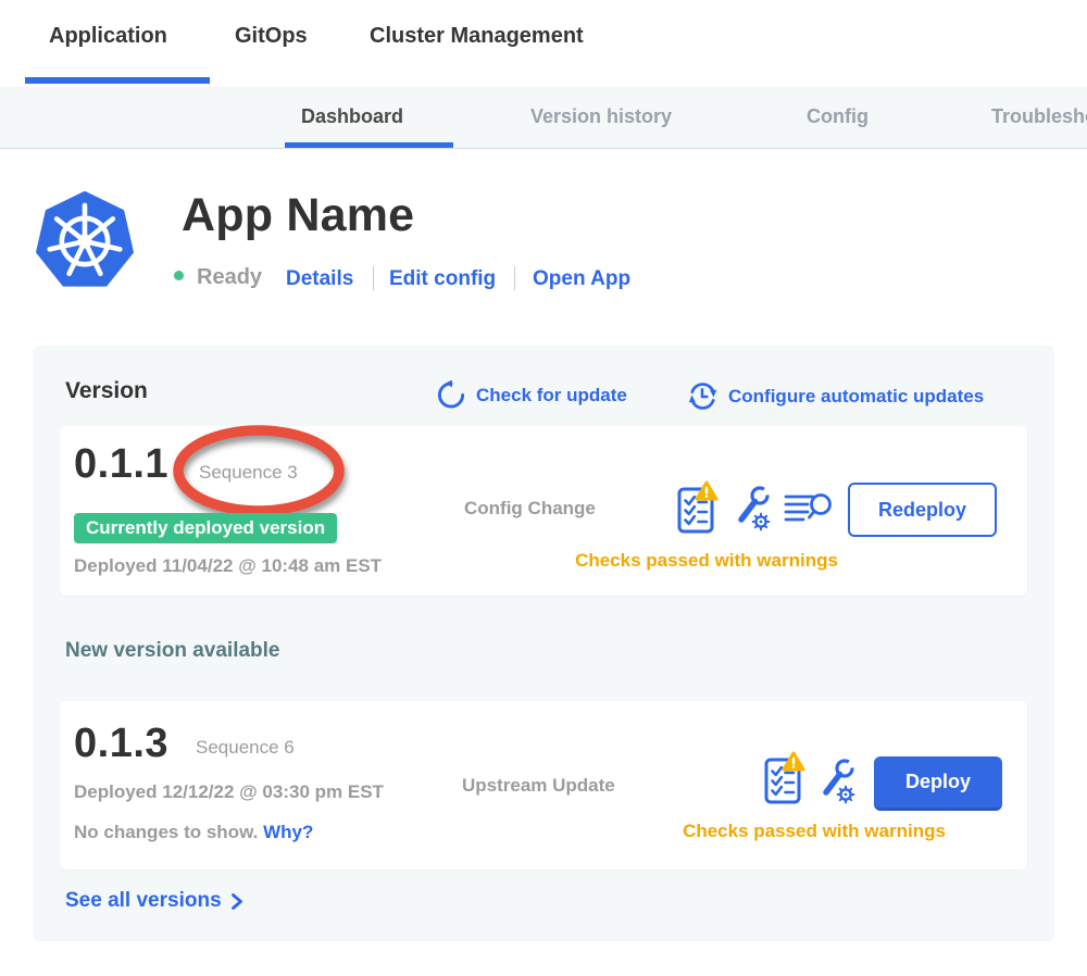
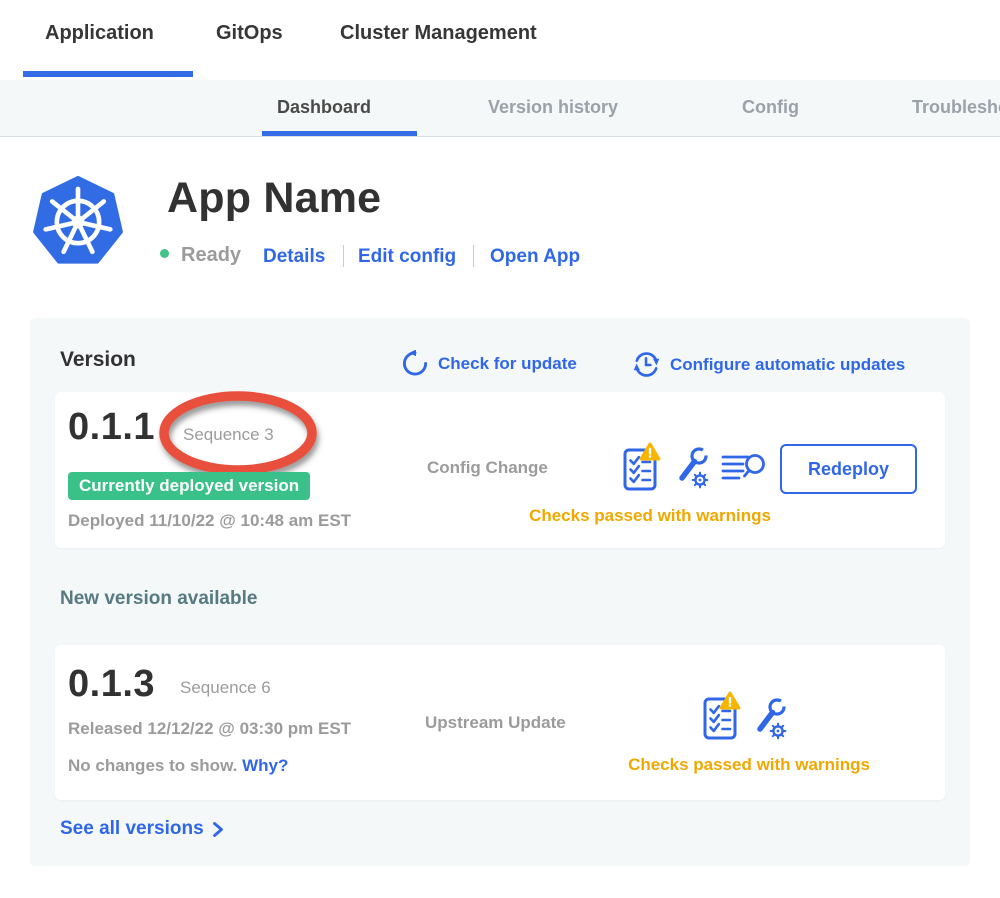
  Application
  GitOps
  Cluster Management
  Dashboard
  Version history
  Config
  Troublesh
  App Name
  Ready
  Details
  Edit config
  Open App
  Version
  Check for update
  Configure automatic updates
  0.1.1
  Sequence 3
  Currently deployed version
- Deployed 11/04/22 @ 10:48 am EST
+ Deployed 11/10/22 @ 10:48 am EST
  Config Change
  Redeploy
  Checks passed with warnings
  New version available
  0.1.3
  Sequence 6
- Deployed 12/12/22 @ 03:30 pm EST
+ Released 12/12/22 @ 03:30 pm EST
  No changes to show. Why?
  Upstream Update
- Deploy
  Checks passed with warnings
  See all versions
